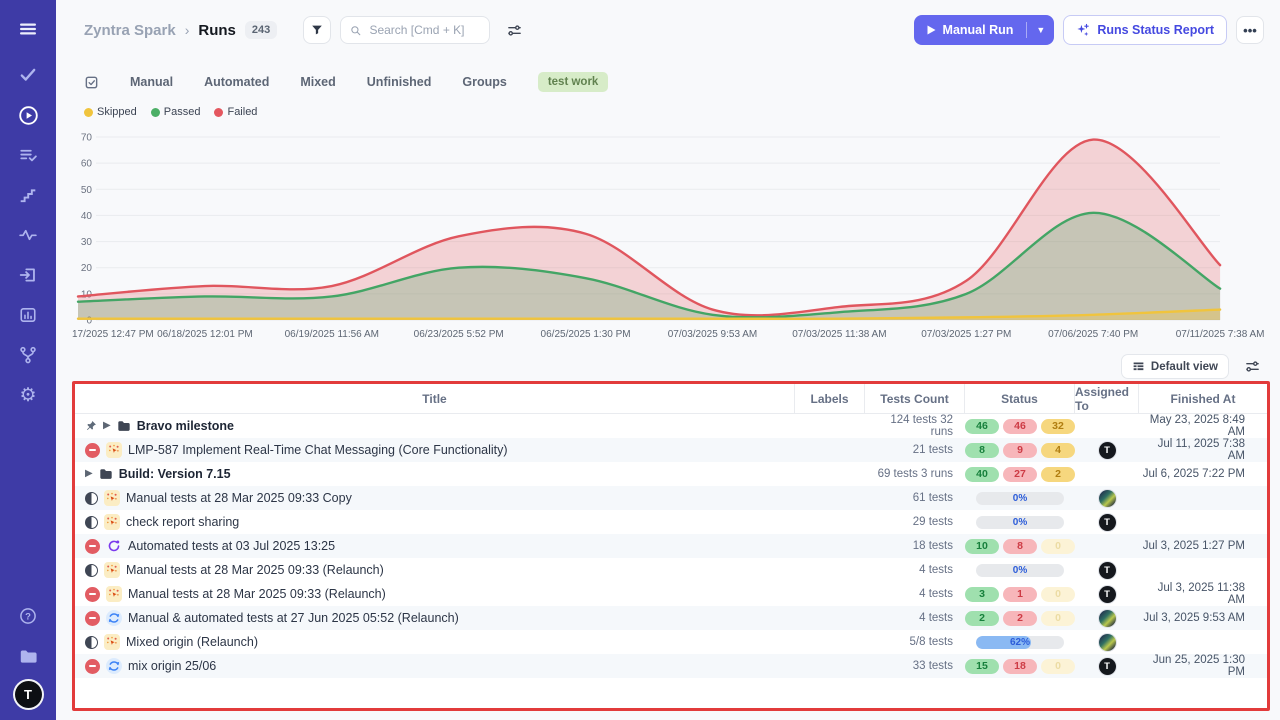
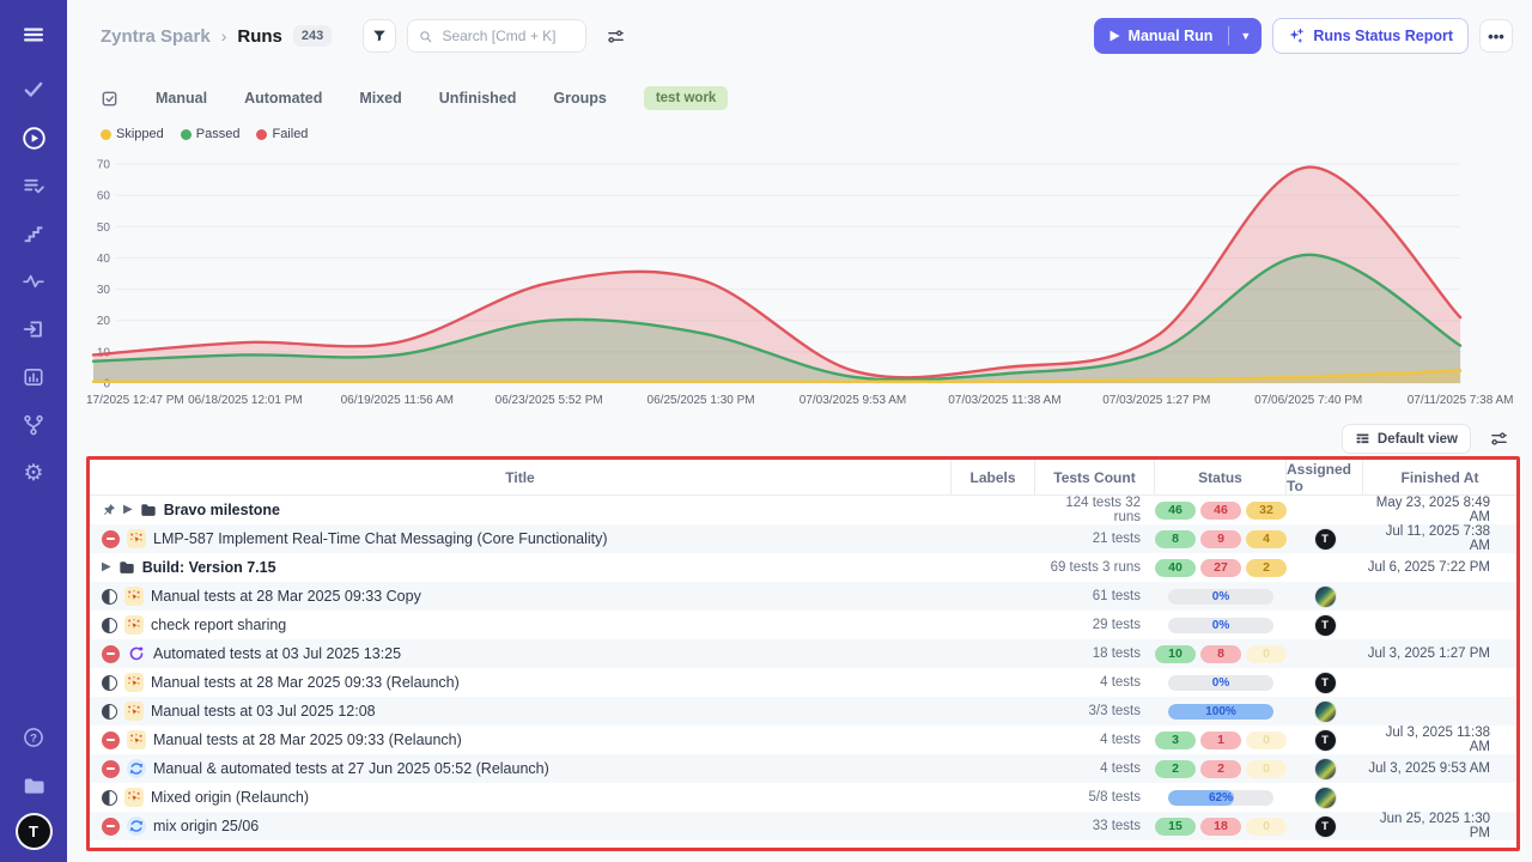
  ⚙
  ?
  T
  Zyntra Spark
  ›
  Runs
  243
  Search [Cmd + K]
  Manual Run
  ▼
  Runs Status Report
  •••
  Manual
  Automated
  Mixed
  Unfinished
  Groups
  test work
  Skipped
  Passed
  Failed
  0
  20
  30
  40
  50
  60
  70
  17/2025 12:47 PM
  06/18/2025 12:01 PM
  06/19/2025 11:56 AM
  06/23/2025 5:52 PM
  06/25/2025 1:30 PM
  07/03/2025 9:53 AM
  07/03/2025 11:38 AM
  07/03/2025 1:27 PM
  07/06/2025 7:40 PM
  07/11/2025 7:38 AM
  Default view
  Title
  Labels
  Tests Count
  Status
  Assigned To
  Finished At
  ▶
  Bravo milestone
  124 tests 32 runs
  46
  46
  32
  May 23, 2025 8:49 AM
  LMP-587 Implement Real-Time Chat Messaging (Core Functionality)
  21 tests
  8
  9
  4
  T
  Jul 11, 2025 7:38 AM
  ▶
  Build: Version 7.15
  69 tests 3 runs
  40
  27
  2
  Jul 6, 2025 7:22 PM
  Manual tests at 28 Mar 2025 09:33 Copy
  61 tests
  0%
  check report sharing
  29 tests
  0%
  T
  Automated tests at 03 Jul 2025 13:25
  18 tests
  10
  8
  0
  Jul 3, 2025 1:27 PM
  Manual tests at 28 Mar 2025 09:33 (Relaunch)
  4 tests
  0%
  T
+ Manual tests at 03 Jul 2025 12:08
+ 3/3 tests
+ 100%
  Manual tests at 28 Mar 2025 09:33 (Relaunch)
  4 tests
  3
  1
  0
  T
  Jul 3, 2025 11:38 AM
  Manual & automated tests at 27 Jun 2025 05:52 (Relaunch)
  4 tests
  2
  2
  0
  Jul 3, 2025 9:53 AM
  Mixed origin (Relaunch)
  5/8 tests
  62%
  mix origin 25/06
  33 tests
  15
  18
  0
  T
  Jun 25, 2025 1:30 PM
